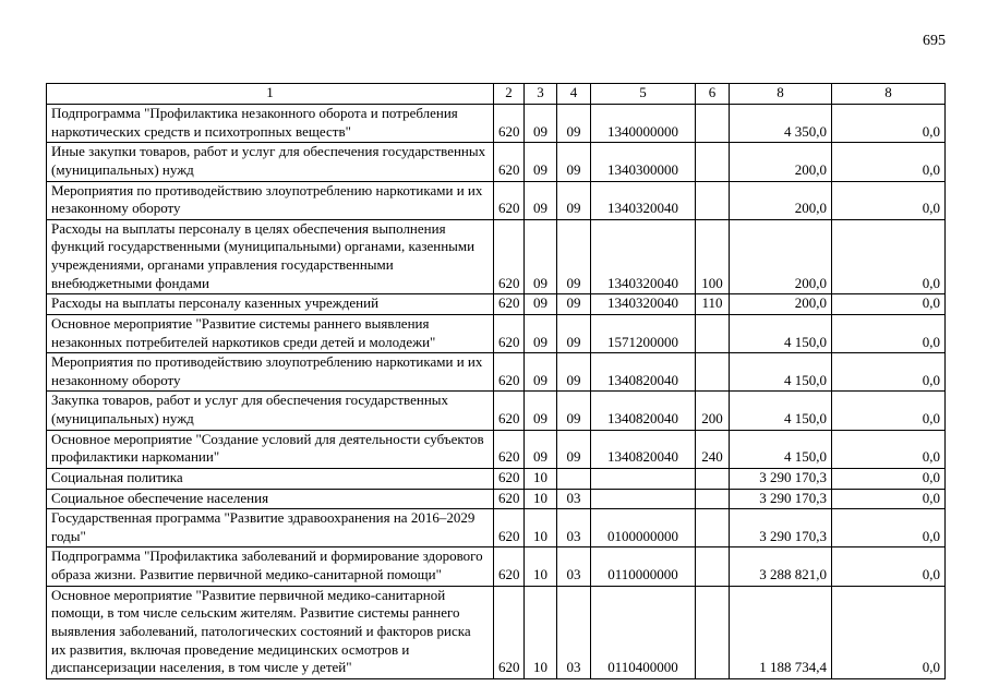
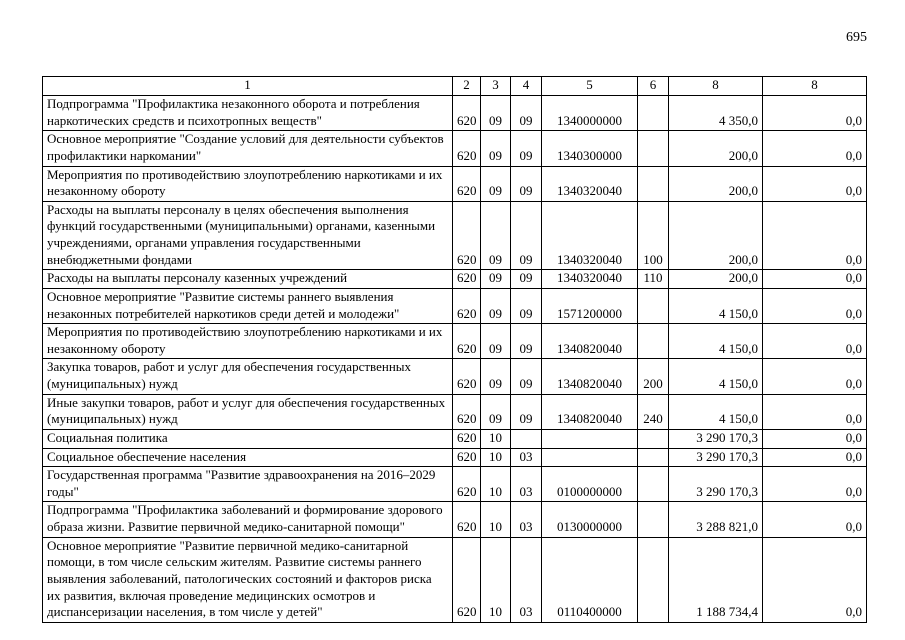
  695
  1	2	3	4	5	6	8	8
  Подпрограмма "Профилактика незаконного оборота и потребления наркотических средств и психотропных веществ"	620	09	09	1340000000		4 350,0	0,0
- Иные закупки товаров, работ и услуг для обеспечения государственных (муниципальных) нужд	620	09	09	1340300000		200,0	0,0
+ Основное мероприятие "Создание условий для деятельности субъектов профилактики наркомании"	620	09	09	1340300000		200,0	0,0
  Мероприятия по противодействию злоупотреблению наркотиками и их незаконному обороту	620	09	09	1340320040		200,0	0,0
  Расходы на выплаты персоналу в целях обеспечения выполнения функций государственными (муниципальными) органами, казенными учреждениями, органами управления государственными внебюджетными фондами	620	09	09	1340320040	100	200,0	0,0
  Расходы на выплаты персоналу казенных учреждений	620	09	09	1340320040	110	200,0	0,0
  Основное мероприятие "Развитие системы раннего выявления незаконных потребителей наркотиков среди детей и молодежи"	620	09	09	1571200000		4 150,0	0,0
  Мероприятия по противодействию злоупотреблению наркотиками и их незаконному обороту	620	09	09	1340820040		4 150,0	0,0
  Закупка товаров, работ и услуг для обеспечения государственных (муниципальных) нужд	620	09	09	1340820040	200	4 150,0	0,0
- Основное мероприятие "Создание условий для деятельности субъектов профилактики наркомании"	620	09	09	1340820040	240	4 150,0	0,0
+ Иные закупки товаров, работ и услуг для обеспечения государственных (муниципальных) нужд	620	09	09	1340820040	240	4 150,0	0,0
  Социальная политика	620	10				3 290 170,3	0,0
  Социальное обеспечение населения	620	10	03			3 290 170,3	0,0
  Государственная программа "Развитие здравоохранения на 2016–2029 годы"	620	10	03	0100000000		3 290 170,3	0,0
- Подпрограмма "Профилактика заболеваний и формирование здорового образа жизни. Развитие первичной медико-санитарной помощи"	620	10	03	0110000000		3 288 821,0	0,0
+ Подпрограмма "Профилактика заболеваний и формирование здорового образа жизни. Развитие первичной медико-санитарной помощи"	620	10	03	0130000000		3 288 821,0	0,0
  Основное мероприятие "Развитие первичной медико-санитарной помощи, в том числе сельским жителям. Развитие системы раннего выявления заболеваний, патологических состояний и факторов риска их развития, включая проведение медицинских осмотров и диспансеризации населения, в том числе у детей"	620	10	03	0110400000		1 188 734,4	0,0
